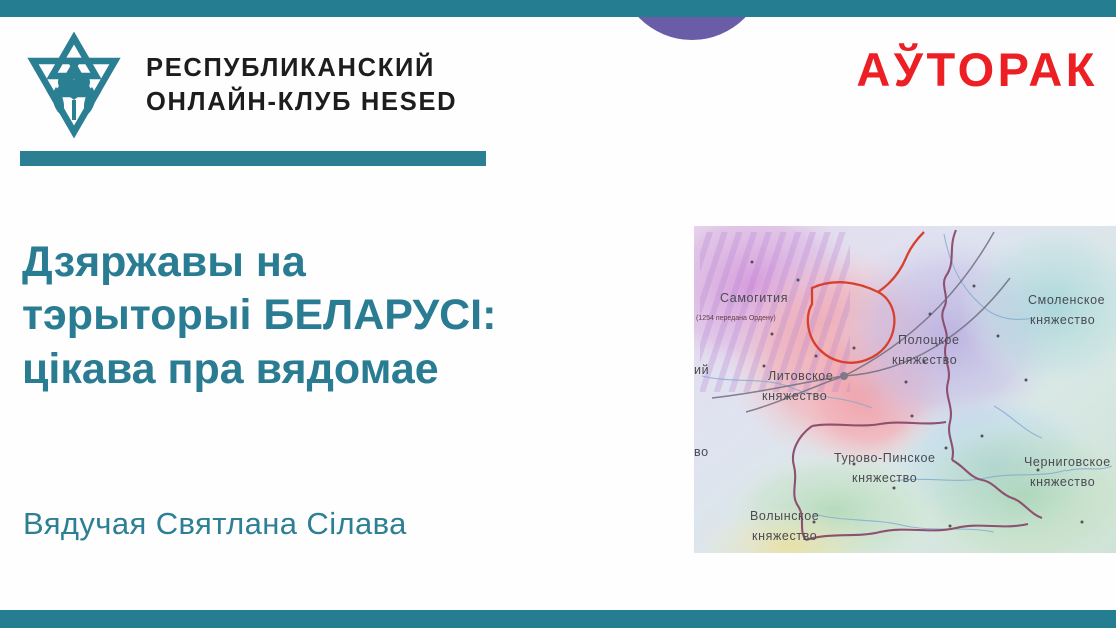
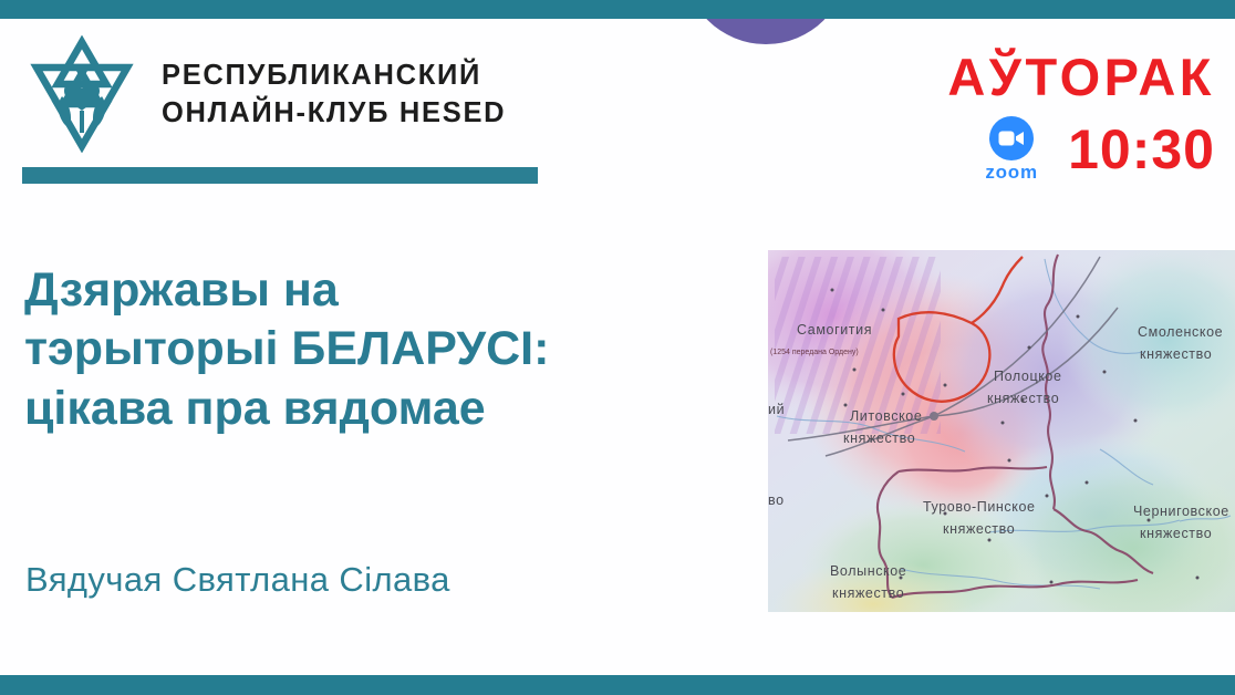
  РЕСПУБЛИКАНСКИЙ
  ОНЛАЙН-КЛУБ HESED
  АЎТОРАК
+ zoom
+ 10:30
  Дзяржавы на
  тэрыторыі БЕЛАРУСІ:
  цікава пра вядомае
  Вядучая Святлана Сілава
  Самогития
  Литовское
  княжество
  Полоцкое
  княжество
  Смоленское
  княжество
  Турово-Пинское
  княжество
  Волынское
  княжество
  Черниговское
  княжество
  во
  ий
